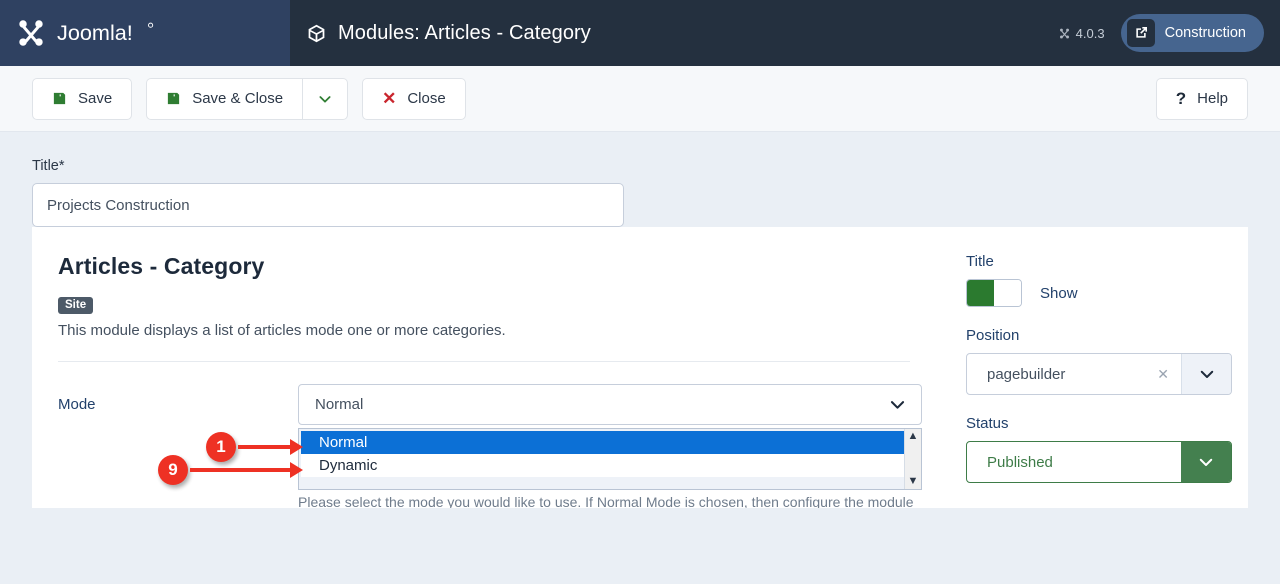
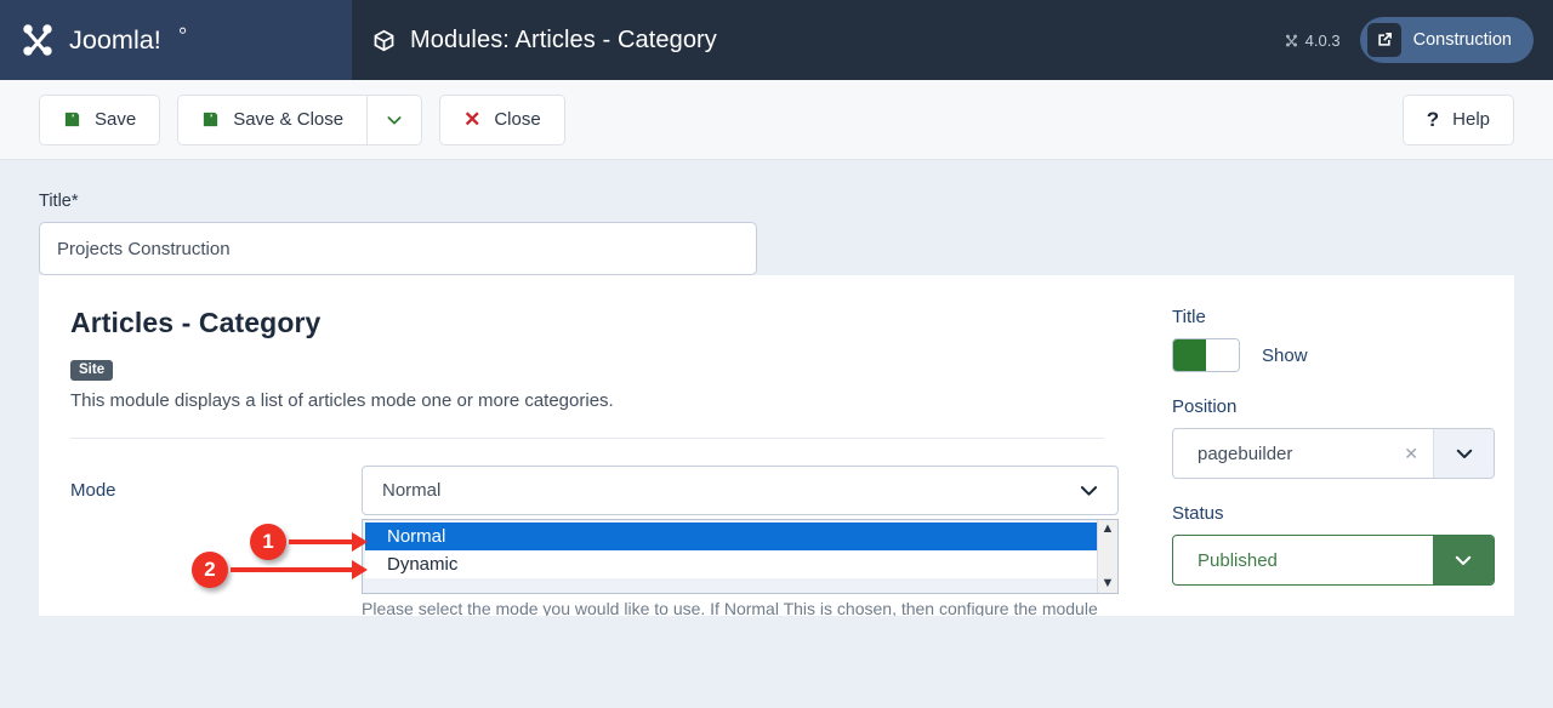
  Joomla!
  Modules: Articles - Category
  4.0.3
  Construction
  Save
  Save & Close
  ✕
  Close
  ?
  Help
  Title*
  Projects Construction
  Articles - Category
  Site
  This module displays a list of articles mode one or more categories.
  Mode
  Normal
  Normal
  Dynamic
  ▲
  ▼
- Please select the mode you would like to use. If Normal Mode is chosen, then configure the module
+ Please select the mode you would like to use. If Normal This is chosen, then configure the module
  1
- 9
+ 2
  Title
  Show
  Position
  pagebuilder
  ✕
  Status
  Published
